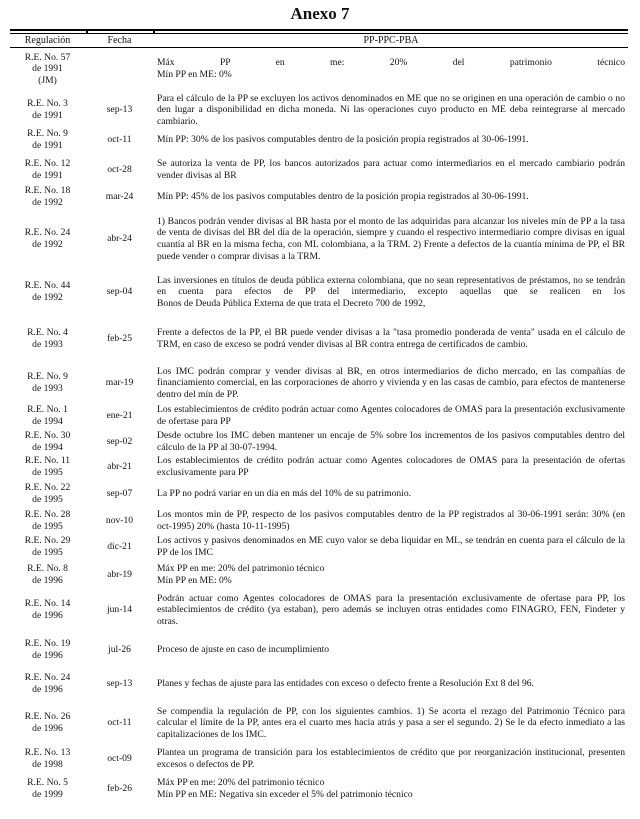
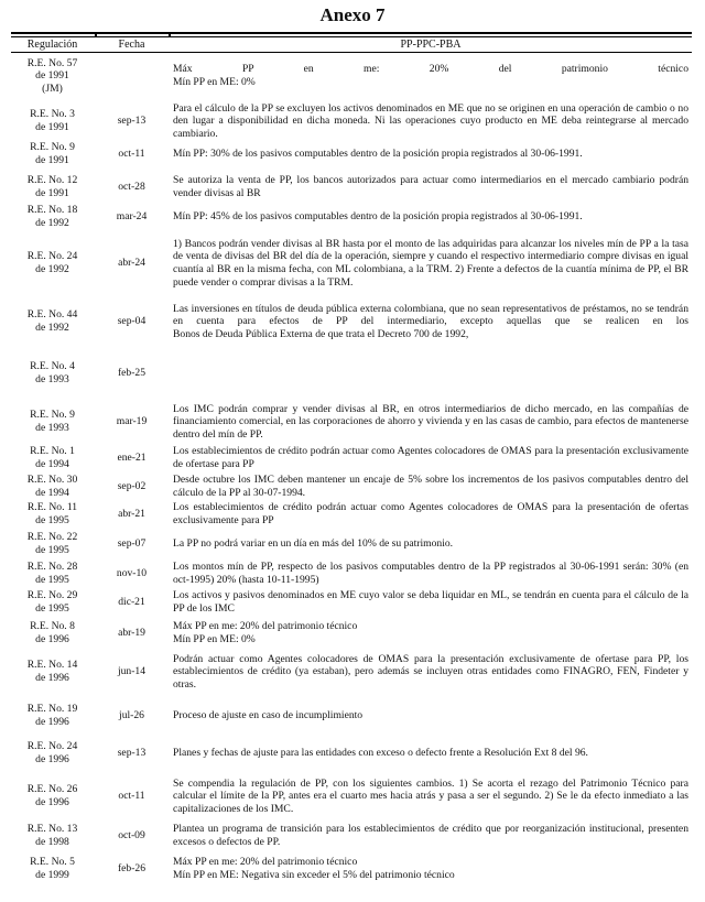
  Anexo 7
  Regulación
  Fecha
  PP-PPC-PBA
  R.E. No. 57
  de 1991
  (JM)
  Máx PP en me: 20% del patrimonio técnico
  Mín PP en ME: 0%
  R.E. No. 3
  de 1991
  sep-13
  Para el cálculo de la PP se excluyen los activos denominados en ME que no se originen en una operación de cambio o no den lugar a disponibilidad en dicha moneda. Ni las operaciones cuyo producto en ME deba reintegrarse al mercado cambiario.
  R.E. No. 9
  de 1991
  oct-11
  Mín PP: 30% de los pasivos computables dentro de la posición propia registrados al 30-06-1991.
  R.E. No. 12
  de 1991
  oct-28
  Se autoriza la venta de PP, los bancos autorizados para actuar como intermediarios en el mercado cambiario podrán vender divisas al BR
  R.E. No. 18
  de 1992
  mar-24
  Mín PP: 45% de los pasivos computables dentro de la posición propia registrados al 30-06-1991.
  R.E. No. 24
  de 1992
  abr-24
  1) Bancos podrán vender divisas al BR hasta por el monto de las adquiridas para alcanzar los niveles mín de PP a la tasa de venta de divisas del BR del día de la operación, siempre y cuando el respectivo intermediario compre divisas en igual cuantía al BR en la misma fecha, con ML colombiana, a la TRM. 2) Frente a defectos de la cuantía mínima de PP, el BR puede vender o comprar divisas a la TRM.
  R.E. No. 44
  de 1992
  sep-04
  Las inversiones en títulos de deuda pública externa colombiana, que no sean representativos de préstamos, no se tendrán en cuenta para efectos de PP del intermediario, excepto aquellas que se realicen en los
  Bonos de Deuda Pública Externa de que trata el Decreto 700 de 1992,
  R.E. No. 4
  de 1993
  feb-25
- Frente a defectos de la PP, el BR puede vender divisas a la "tasa promedio ponderada de venta" usada en el cálculo de TRM, en caso de exceso se podrá vender divisas al BR contra entrega de certificados de cambio.
  R.E. No. 9
  de 1993
  mar-19
  Los IMC podrán comprar y vender divisas al BR, en otros intermediarios de dicho mercado, en las compañías de financiamiento comercial, en las corporaciones de ahorro y vivienda y en las casas de cambio, para efectos de mantenerse dentro del mín de PP.
  R.E. No. 1
  de 1994
  ene-21
  Los establecimientos de crédito podrán actuar como Agentes colocadores de OMAS para la presentación exclusivamente de ofertase para PP
  R.E. No. 30
  de 1994
  sep-02
  Desde octubre los IMC deben mantener un encaje de 5% sobre los incrementos de los pasivos computables dentro del cálculo de la PP al 30-07-1994.
  R.E. No. 11
  de 1995
  abr-21
  Los establecimientos de crédito podrán actuar como Agentes colocadores de OMAS para la presentación de ofertas exclusivamente para PP
  R.E. No. 22
  de 1995
  sep-07
  La PP no podrá variar en un día en más del 10% de su patrimonio.
  R.E. No. 28
  de 1995
  nov-10
  Los montos mín de PP, respecto de los pasivos computables dentro de la PP registrados al 30-06-1991 serán: 30% (en oct-1995) 20% (hasta 10-11-1995)
  R.E. No. 29
  de 1995
  dic-21
  Los activos y pasivos denominados en ME cuyo valor se deba liquidar en ML, se tendrán en cuenta para el cálculo de la PP de los IMC
  R.E. No. 8
  de 1996
  abr-19
  Máx PP en me: 20% del patrimonio técnico
  Mín PP en ME: 0%
  R.E. No. 14
  de 1996
  jun-14
  Podrán actuar como Agentes colocadores de OMAS para la presentación exclusivamente de ofertase para PP, los establecimientos de crédito (ya estaban), pero además se incluyen otras entidades como FINAGRO, FEN, Findeter y otras.
  R.E. No. 19
  de 1996
  jul-26
  Proceso de ajuste en caso de incumplimiento
  R.E. No. 24
  de 1996
  sep-13
  Planes y fechas de ajuste para las entidades con exceso o defecto frente a Resolución Ext 8 del 96.
  R.E. No. 26
  de 1996
  oct-11
  Se compendia la regulación de PP, con los siguientes cambios. 1) Se acorta el rezago del Patrimonio Técnico para calcular el límite de la PP, antes era el cuarto mes hacia atrás y pasa a ser el segundo. 2) Se le da efecto inmediato a las capitalizaciones de los IMC.
  R.E. No. 13
  de 1998
  oct-09
  Plantea un programa de transición para los establecimientos de crédito que por reorganización institucional, presenten excesos o defectos de PP.
  R.E. No. 5
  de 1999
  feb-26
  Máx PP en me: 20% del patrimonio técnico
  Mín PP en ME: Negativa sin exceder el 5% del patrimonio técnico
